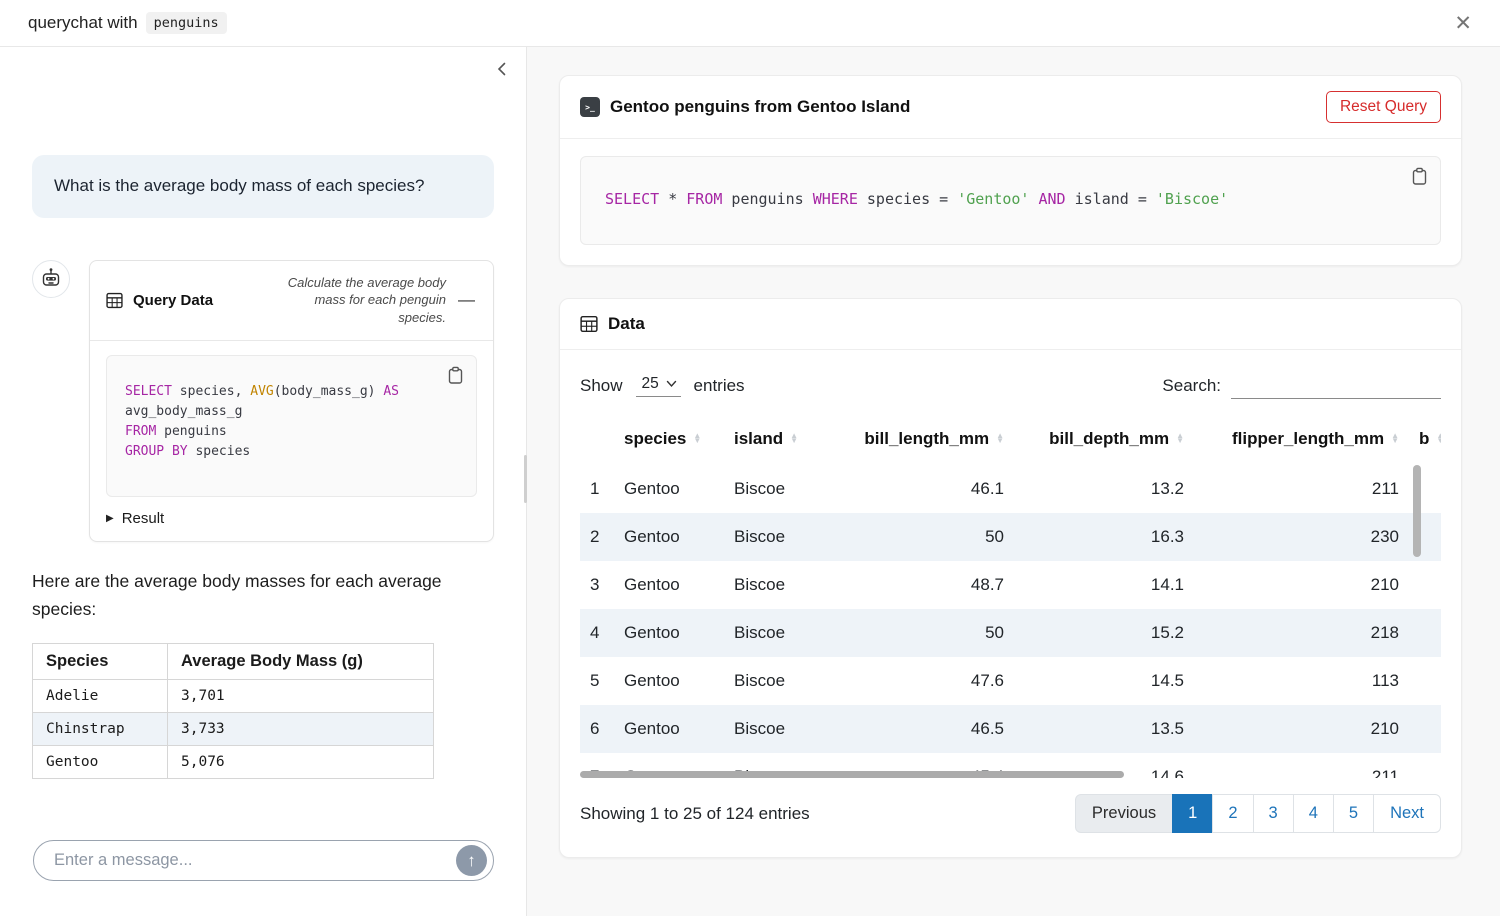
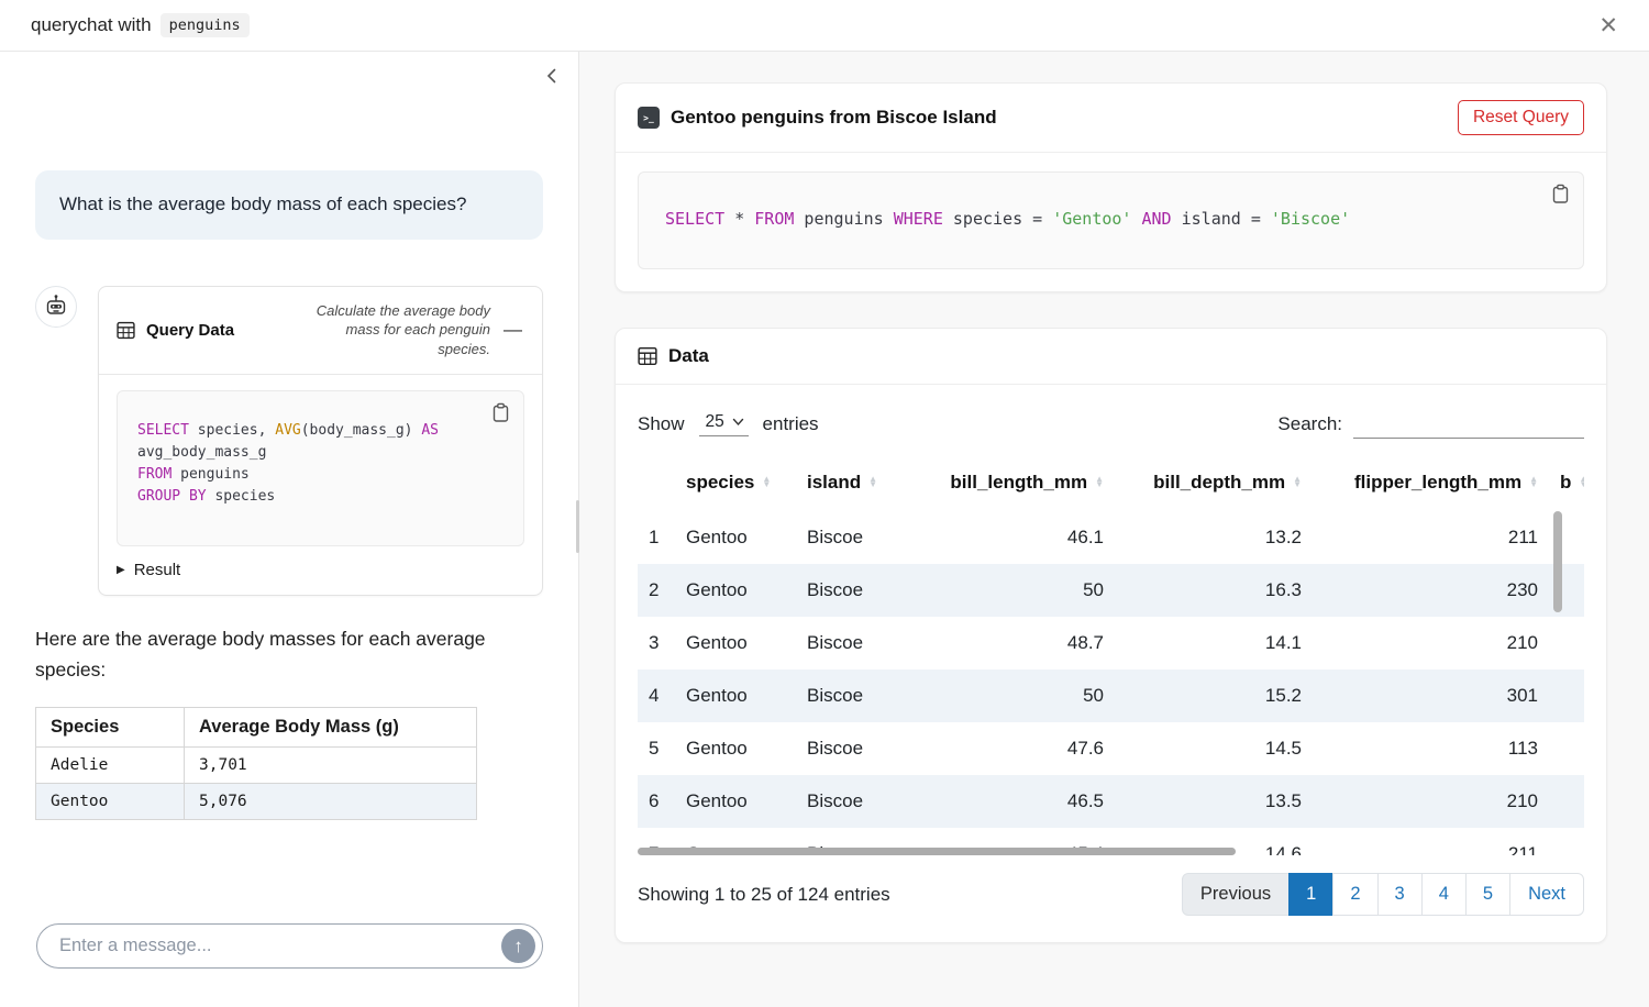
  querychat with
  penguins
  ✕
  What is the average body mass of each species?
  Query Data
  Calculate the average body mass for each penguin species.
  —
  SELECT species, AVG(body_mass_g) AS
  avg_body_mass_g
  FROM penguins
  GROUP BY species
  ▶
  Result
  Here are the average body masses for each average species:
  Species	Average Body Mass (g)
  Adelie	3,701
- Chinstrap	3,733
  Gentoo	5,076
  Enter a message...
  ↑
  >_
- Gentoo penguins from Gentoo Island
+ Gentoo penguins from Biscoe Island
  Reset Query
  SELECT * FROM penguins WHERE species = 'Gentoo' AND island = 'Biscoe'
  Data
  Show
  25
  entries
  Search:
  	species ▲▼	island ▲▼	bill_length_mm ▲▼	bill_depth_mm ▲▼	flipper_length_mm ▲▼	b ▲▼
  1	Gentoo	Biscoe	46.1	13.2	211
  2	Gentoo	Biscoe	50	16.3	230
  3	Gentoo	Biscoe	48.7	14.1	210
- 4	Gentoo	Biscoe	50	15.2	218
+ 4	Gentoo	Biscoe	50	15.2	301
  5	Gentoo	Biscoe	47.6	14.5	113
  6	Gentoo	Biscoe	46.5	13.5	210
  Showing 1 to 25 of 124 entries
  Previous
  1
  2
  3
  4
  5
  Next
